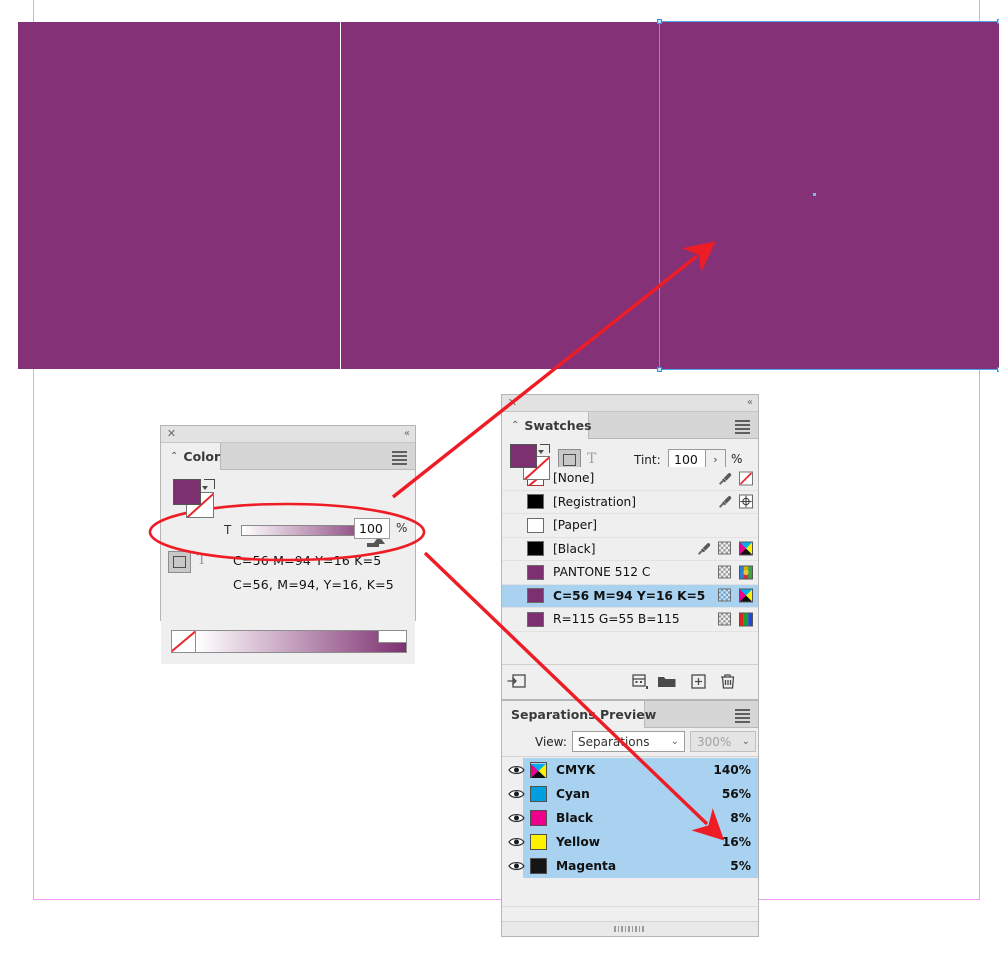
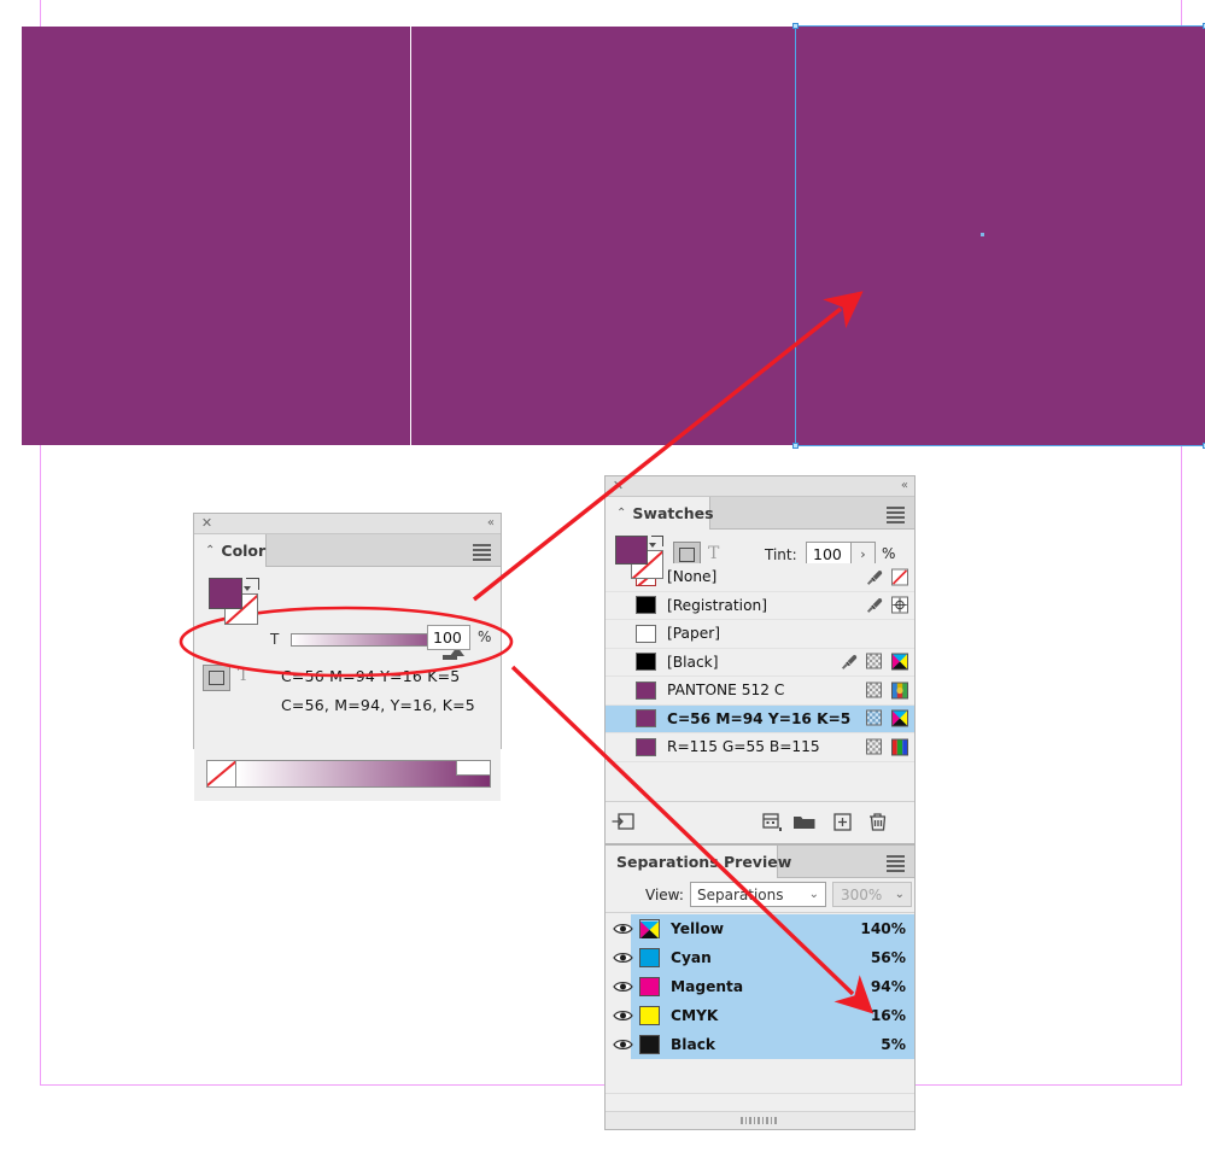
  ✕
  «
  ⌃
  Color
  T
  100
  %
  T
  C=56, M=94, Y=16, K=5
  «
  ⌃
  Swatches
  T
  Tint:
  100
  ›
  %
  [None]
  [Registration]
  [Paper]
  [Black]
  PANTONE 512 C
  C=56 M=94 Y=16 K=5
  R=115 G=55 B=115
  Separation Preview
  View:
  Separaions
  ⌄
  300%
  ⌄
- CMYK
+ Yellow
  140%
  Cyan
  56%
- Black
+ Magenta
- 8%
+ 94%
- Yellow
+ CMYK
  16%
- Magenta
+ Black
  5%
